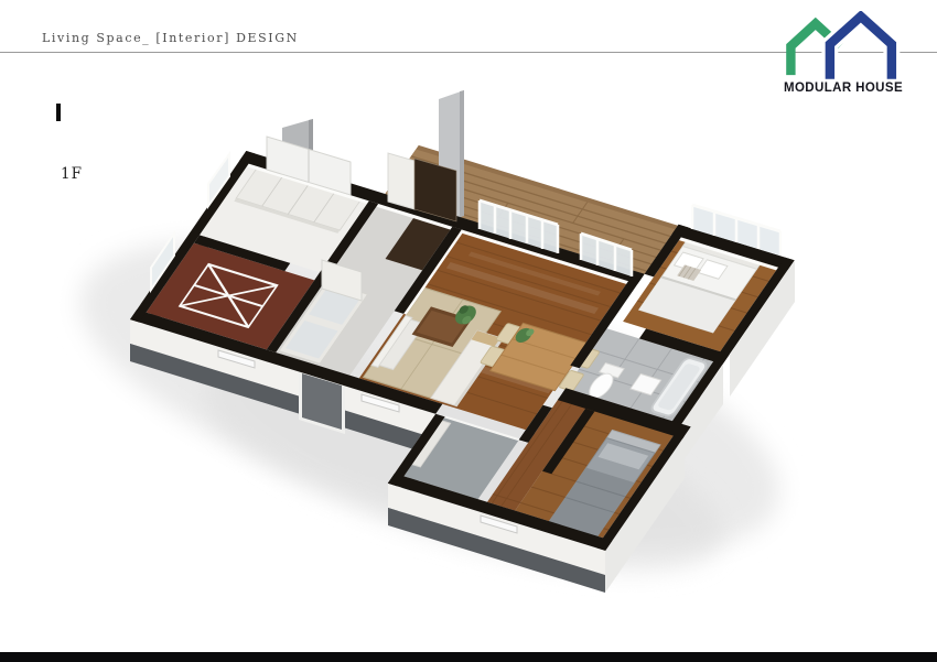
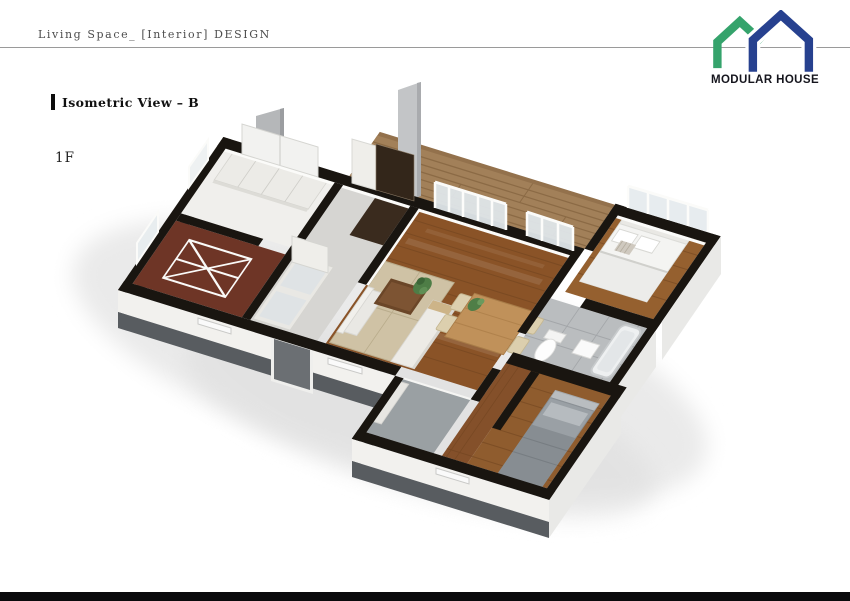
  Living Space_ [Interior] DESIGN
  MODULAR HOUSE
+ Isometric View – B
  1F
